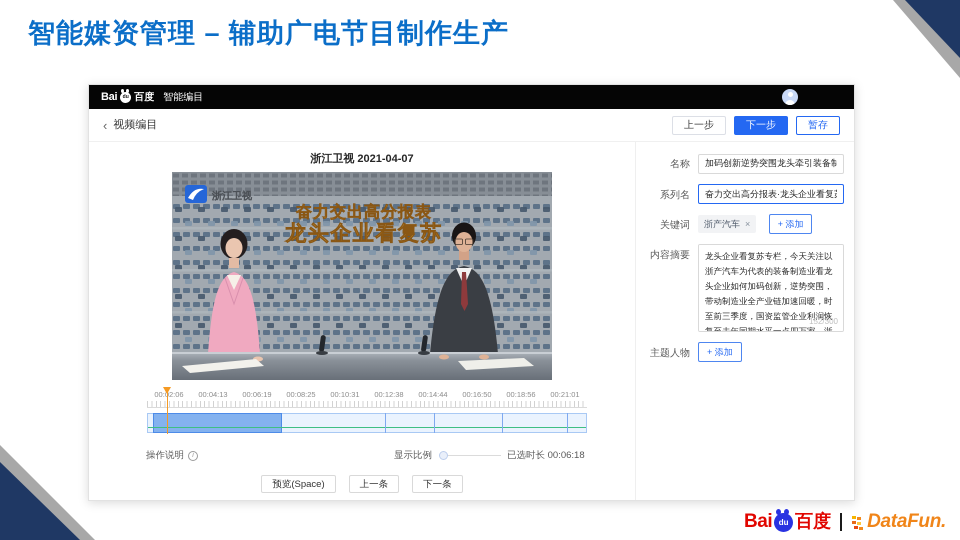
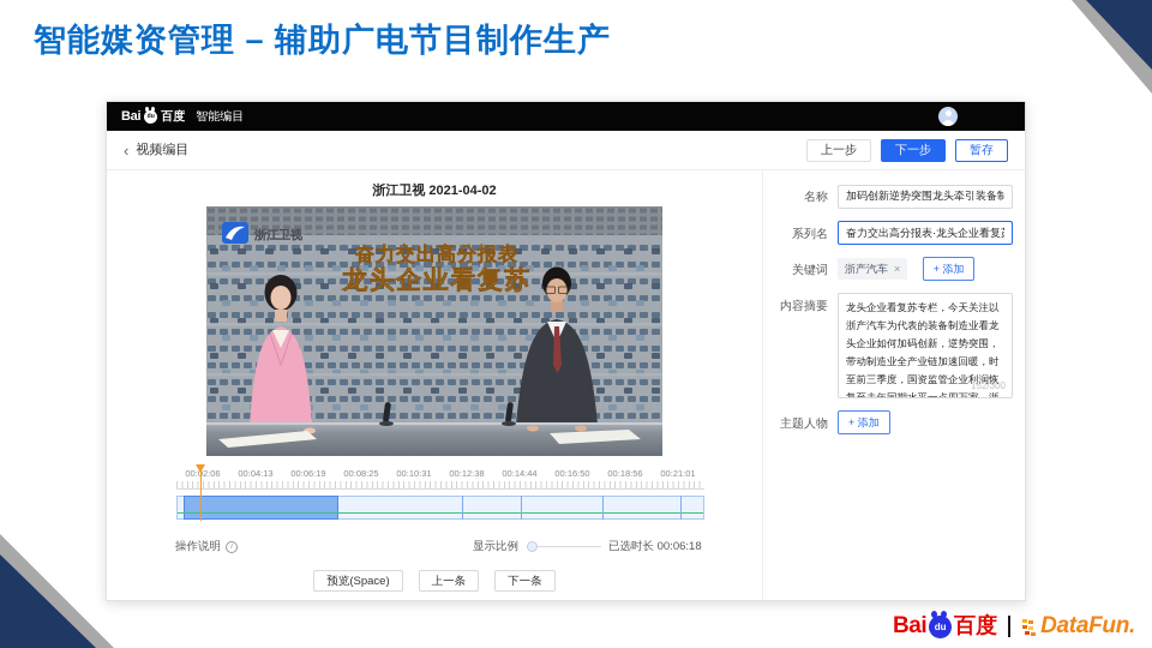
  智能媒资管理 – 辅助广电节目制作生产
  Bai
  百度
  智能编目
  ‹
  视频编目
  上一步
  下一步
  暂存
- 浙江卫视 2021-04-07
+ 浙江卫视 2021-04-02
  浙江卫视
  奋力交出高分报表
  龙头企业看复苏
  00:2:06
  00:04:13
  00:06:19
  00:08:25
  00:10:31
  00:12:38
  00:14:44
  00:16:50
  00:18:56
  00:21:01
  操作说明
  显示比例
  已选时长 00:06:18
  预览(Space)
  上一条
  下一条
  名称
  加码创新逆势突围龙头牵引装备制
  系列名
  奋力交出高分报表·龙头企业看复
  关键词
  浙产汽车
  ×
  + 添加
  内容摘要
  152/300
  主题人物
  + 添加
  Bai
  du
  百度
  DataFun.
